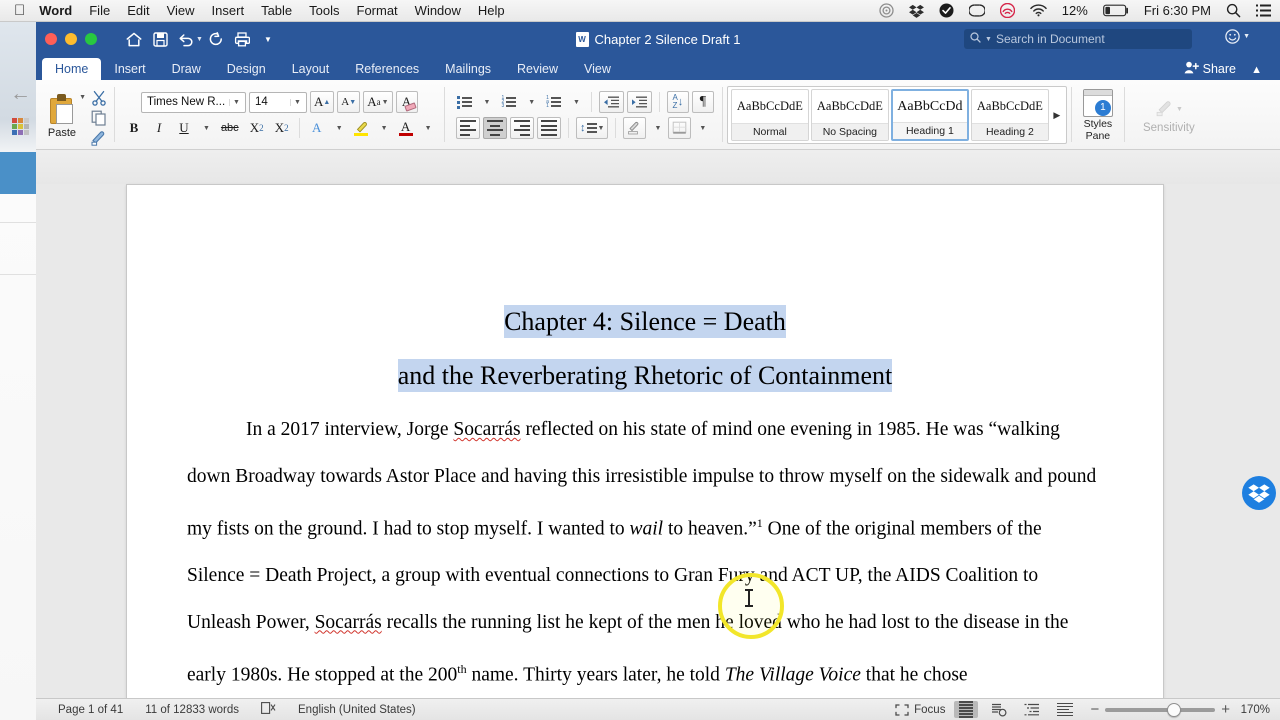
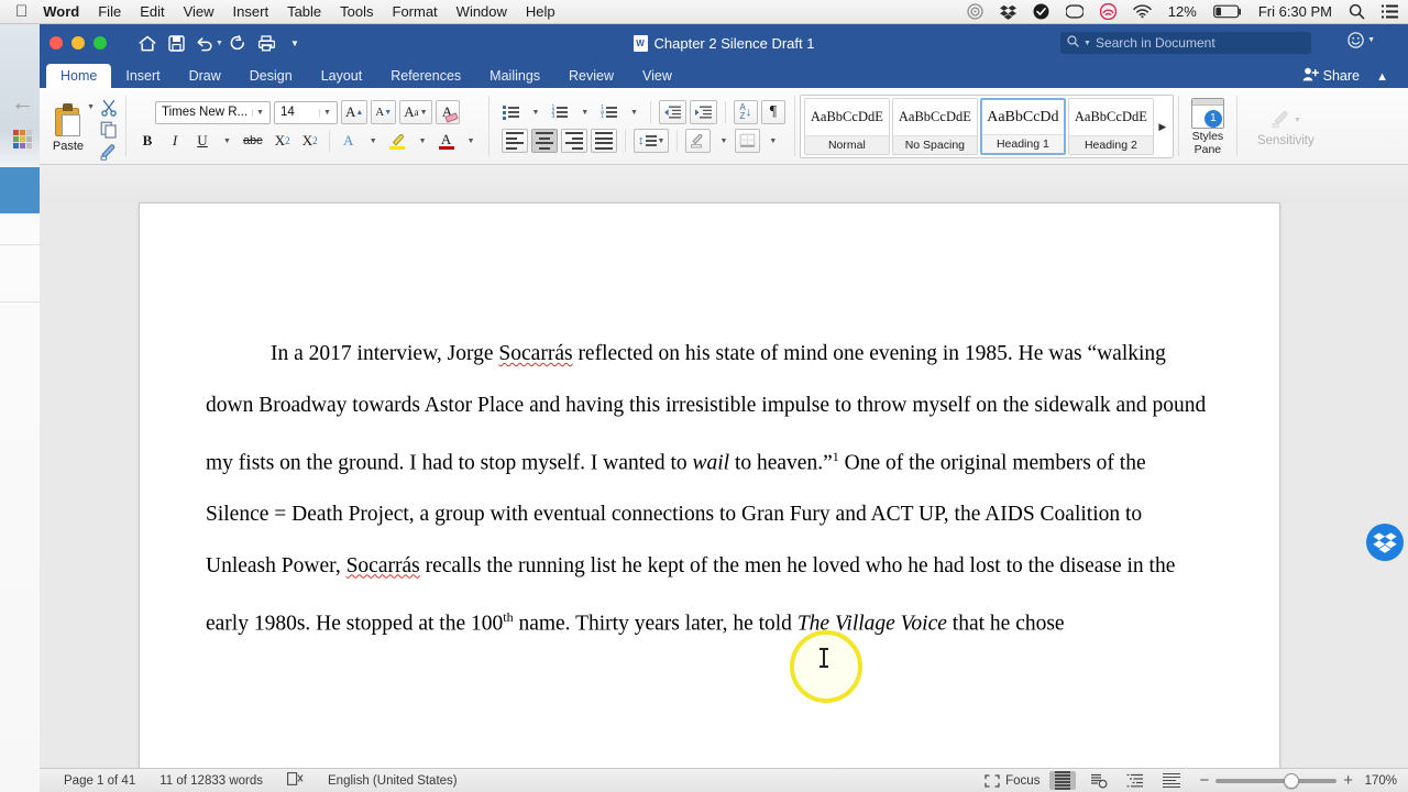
  ←
  
  Word
  File
  Edit
  View
  Insert
  Table
  Tools
  Format
  Window
  Help
  12%
  Fri 6:30 PM
  ▼
  W
  Chapter 2 Silence Draft 1
  Search in Document
  Home
  Insert
  Draw
  Design
  Layout
  References
  Mailings
  Review
  View
  Share
  ▲
  Paste
  Times New R...
  14
  A
  ▲
  A
  ▼
  A
  a
  ▼
  A
  B
  I
  U
  abc
  X
  2
  X
  2
  A
  A
  A
  Z
  ↓
  ¶
  ↕
  AaBbCcDdE
  Normal
  AaBbCcDdE
  No Spacing
  AaBbCcDd
  Heading 1
  AaBbCcDdE
  Heading 2
  ▶
  1
  Styles Pane
  Sensitivity
- Chapter 4: Silence = Death
- and the Reverberating Rhetoric of Containment
- In a 2017 interview, Jorge Socarrás reflected on his state of mind one evening in 1985. He was “walking down Broadway towards Astor Place and having this irresistible impulse to throw myself on the sidewalk and pound my fists on the ground. I had to stop myself. I wanted to wail to heaven.”1 One of the original members of the Silence = Death Project, a group with eventual connections to Gran Fury and ACT UP, the AIDS Coalition to Unleash Power, Socarrás recalls the running list he kept of the men he loved who he had lost to the disease in the early 1980s. He stopped at the 200th name. Thirty years later, he told The Village Voice that he chose
+ In a 2017 interview, Jorge Socarrás reflected on his state of mind one evening in 1985. He was “walking down Broadway towards Astor Place and having this irresistible impulse to throw myself on the sidewalk and pound my fists on the ground. I had to stop myself. I wanted to wail to heaven.”1 One of the original members of the Silence = Death Project, a group with eventual connections to Gran Fury and ACT UP, the AIDS Coalition to Unleash Power, Socarrás recalls the running list he kept of the men he loved who he had lost to the disease in the early 1980s. He stopped at the 100th name. Thirty years later, he told The Village Voice that he chose
  Page 1 of 41
  11 of 12833 words
  English (United States)
  Focus
  −
  +
  170%
